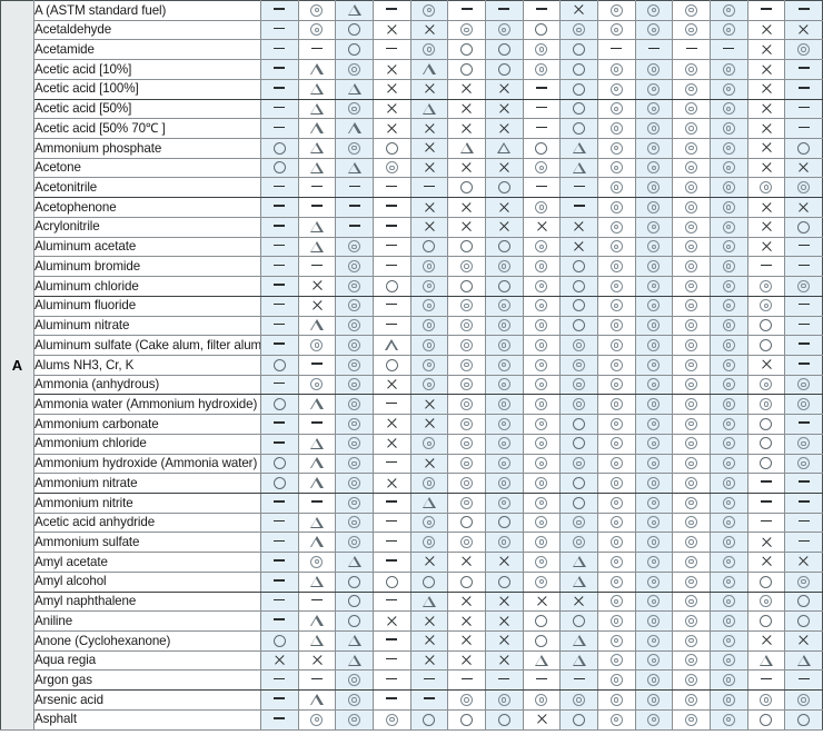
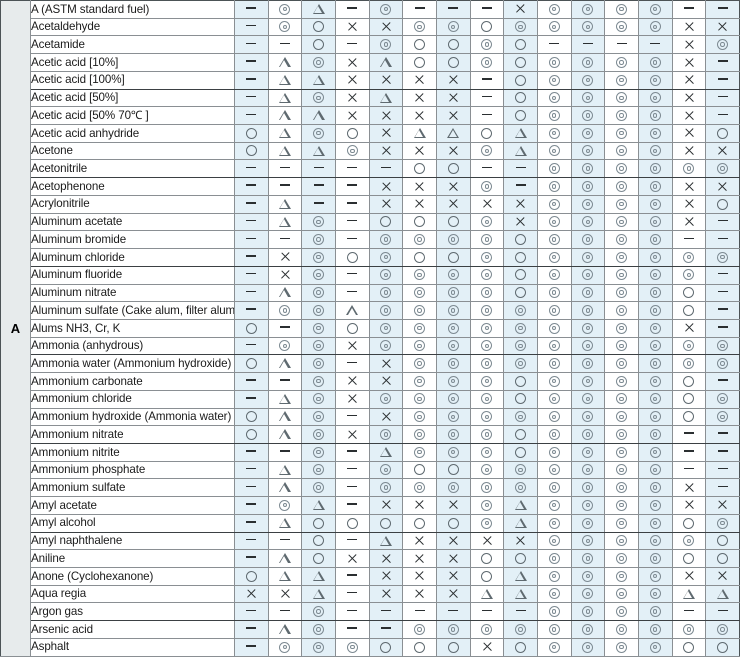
  A	A (ASTM standard fuel)
  Acetaldehyde
  Acetamide
  Acetic acid [10%]
  Acetic acid [100%]
  Acetic acid [50%]
  Acetic acid [50% 70℃ ]
- Ammonium phosphate
+ Acetic acid anhydride
  Acetone
  Acetonitrile
  Acetophenone
  Acrylonitrile
  Aluminum acetate
  Aluminum bromide
  Aluminum chloride
  Aluminum fluoride
  Aluminum nitrate
  Aluminum sulfate (Cake alum, filter alum
  Alums NH3, Cr, K
  Ammonia (anhydrous)
  Ammonia water (Ammonium hydroxide)
  Ammonium carbonate
  Ammonium chloride
  Ammonium hydroxide (Ammonia water)
  Ammonium nitrate
  Ammonium nitrite
- Acetic acid anhydride
+ Ammonium phosphate
  Ammonium sulfate
  Amyl acetate
  Amyl alcohol
  Amyl naphthalene
  Aniline
  Anone (Cyclohexanone)
  Aqua regia
  Argon gas
  Arsenic acid
  Asphalt
